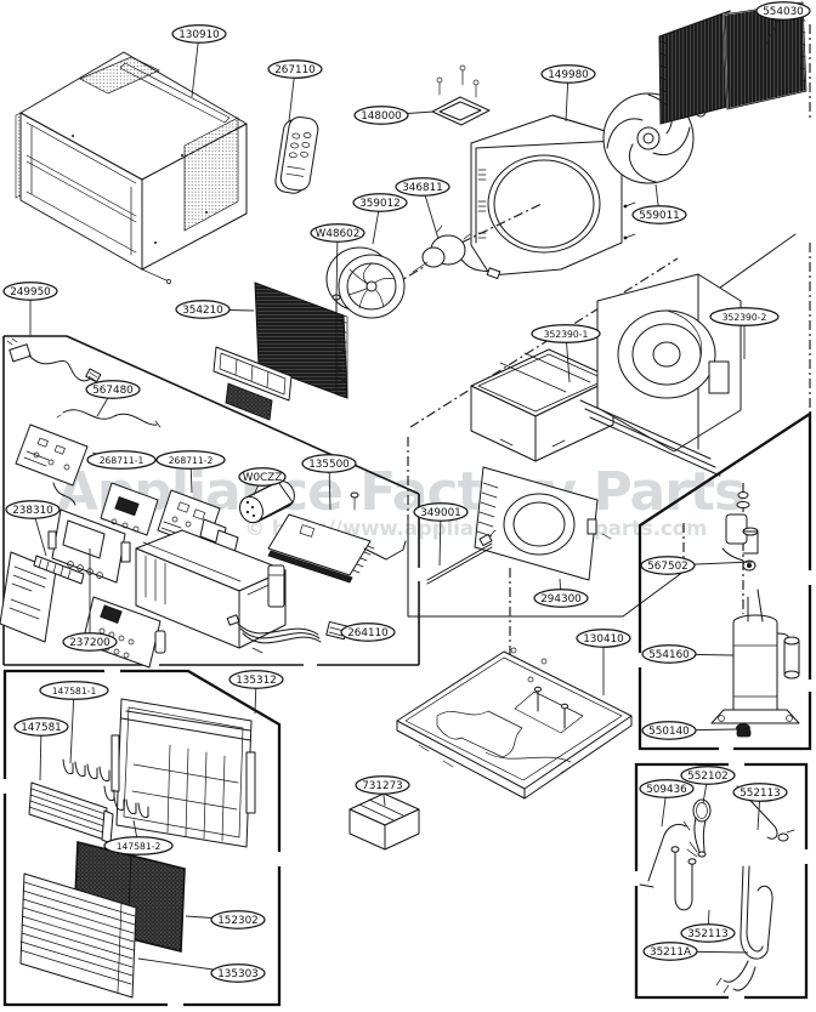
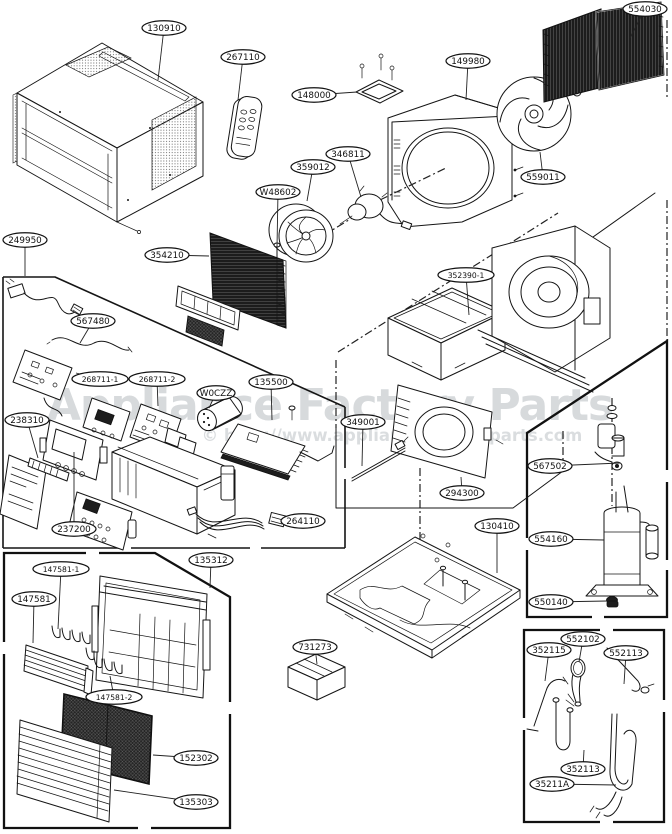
  Apliae Fact Parts
  130910
  267110
  148000
  149980
  554030
  559011
  346811
  359012
  W48602
  354210
  249950
  567480
  268711-1
  268711-2
  W0CZZ
  135500
  238310
  237200
  264110
  135312
  147581-1
  147581
  147581-2
  152302
  135303
  731273
  352390-1
- 352390-2
  349001
  294300
  130410
  567502
  554160
  550140
  552102
- 509436
+ 352115
  552113
  352113
  35211A
